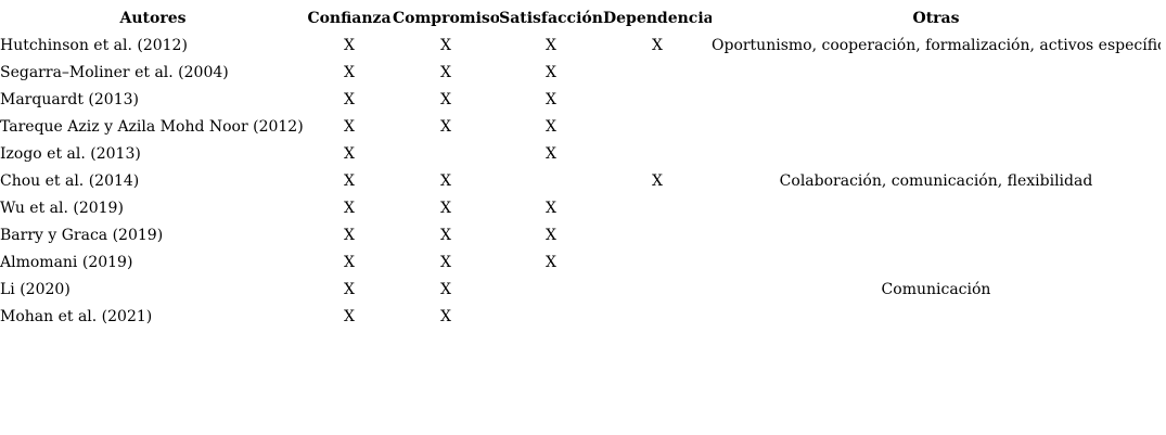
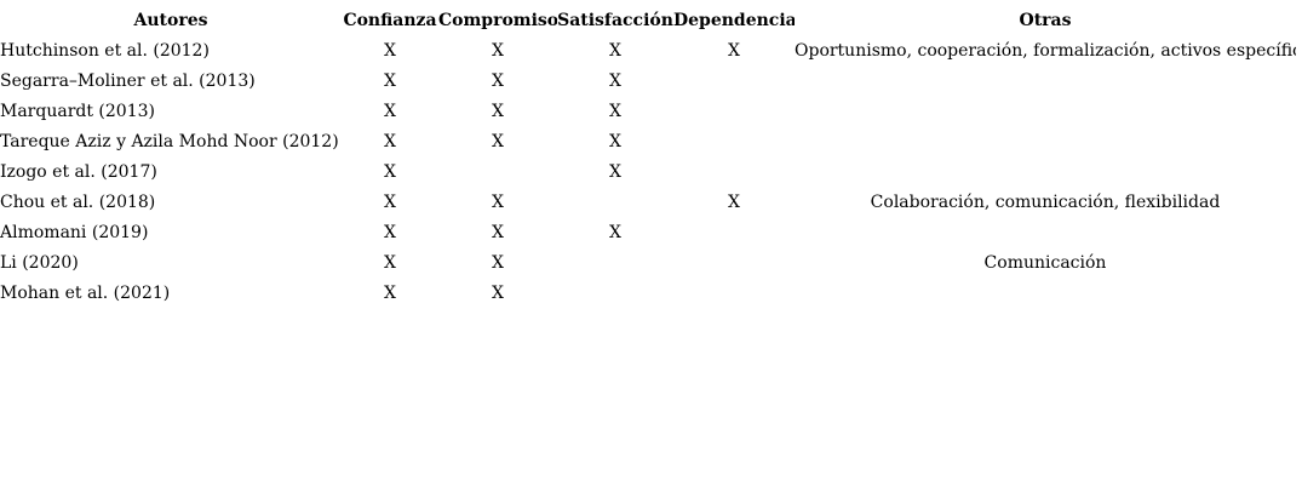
  Autores	Confianza	Compromiso	Satisfacción	Dependencia	Otras
  Hutchinson et al. (2012)	X	X	X	X	Oportunismo, cooperación, formalización, activos específi
- Segarra–Moliner et al. (2004)	X	X	X
+ Segarra–Moliner et al. (2013)	X	X	X
  Marquardt (2013)	X	X	X
  Tareque Aziz y Azila Mohd Noor (2012)	X	X	X
- Izogo et al. (2013)	X		X
+ Izogo et al. (2017)	X		X
- Chou et al. (2014)	X	X		X	Colaboración, comunicación, flexibilidad
+ Chou et al. (2018)	X	X		X	Colaboración, comunicación, flexibilidad
- Wu et al. (2019)	X	X	X
- Barry y Graca (2019)	X	X	X
  Almomani (2019)	X	X	X
  Li (2020)	X	X			Comunicación
  Mohan et al. (2021)	X	X
